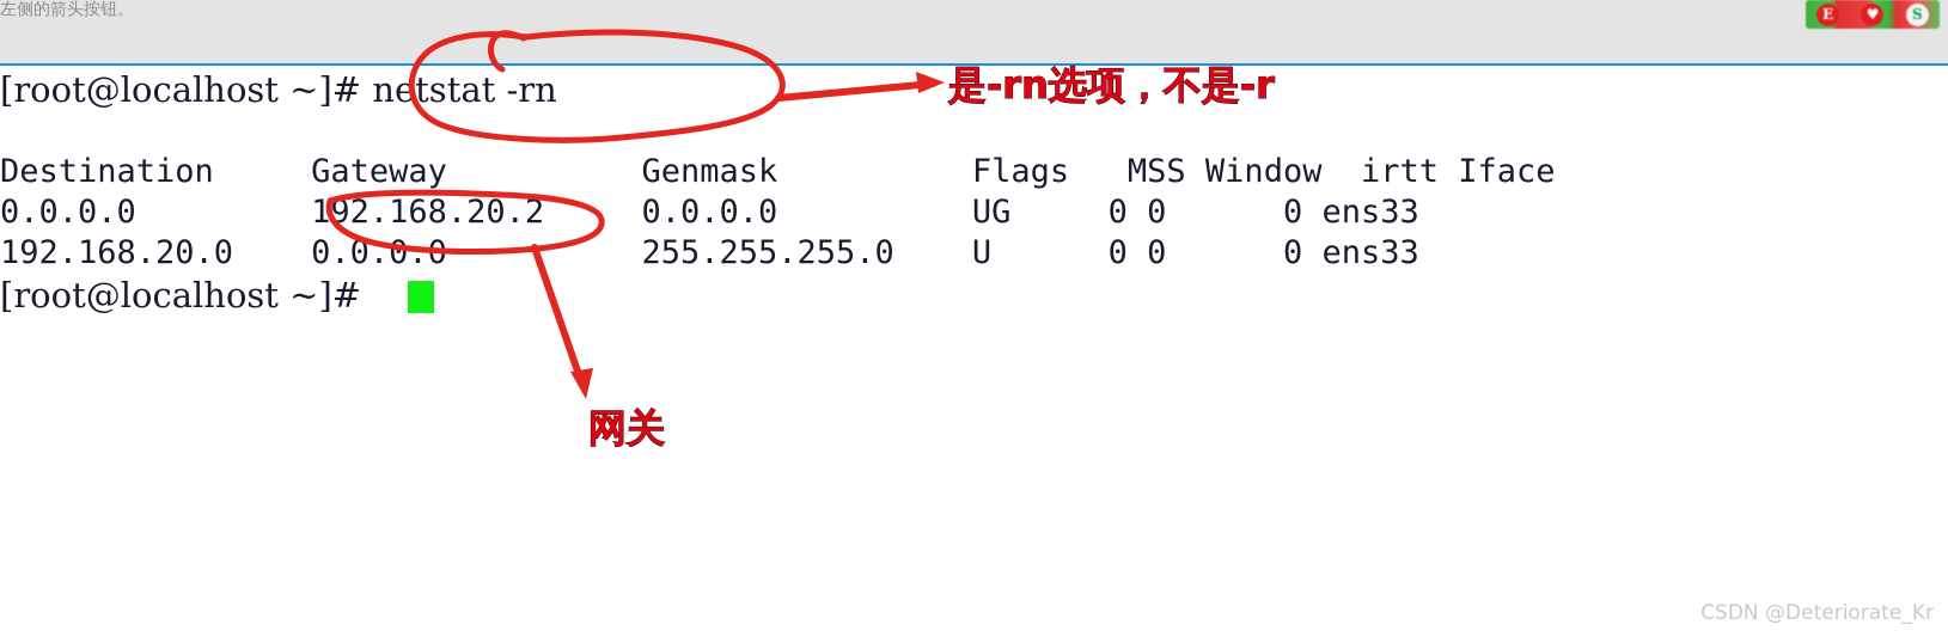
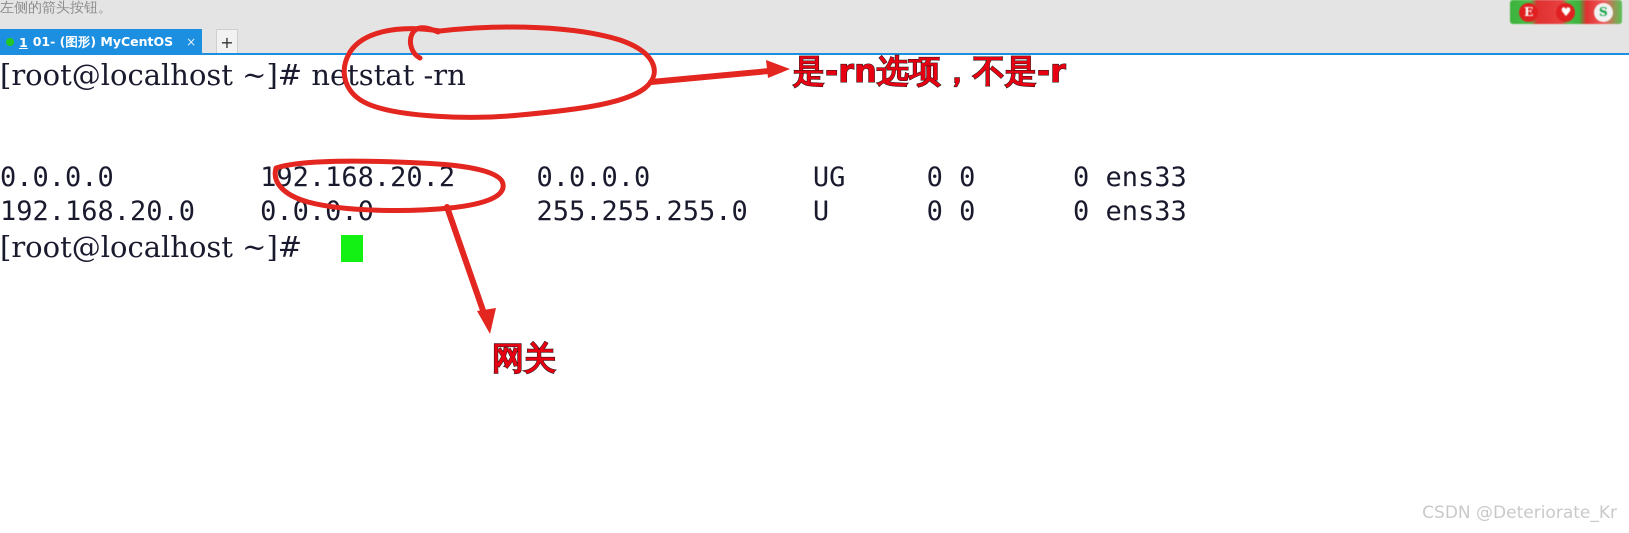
  左侧的箭头按钮。
  E
  ♥
  S
+ 1
+ 01- (图形) MyCentOS
+ ×
+ +
  [root@localhost ~]# netstat -rn
- Destination Gateway Genmask Flags MSS Window irtt Iface
  0.0.0.0 192.168.20.2 0.0.0.0 UG 0 0 0 ens33
  192.168.20.0 0.0.0. 255.255.255.0 U 0 0 0 ens33
  [root@localhost ~]#
  是-rn选项，不是-r
  网关
  CSDN @Deteriorate_Kr
